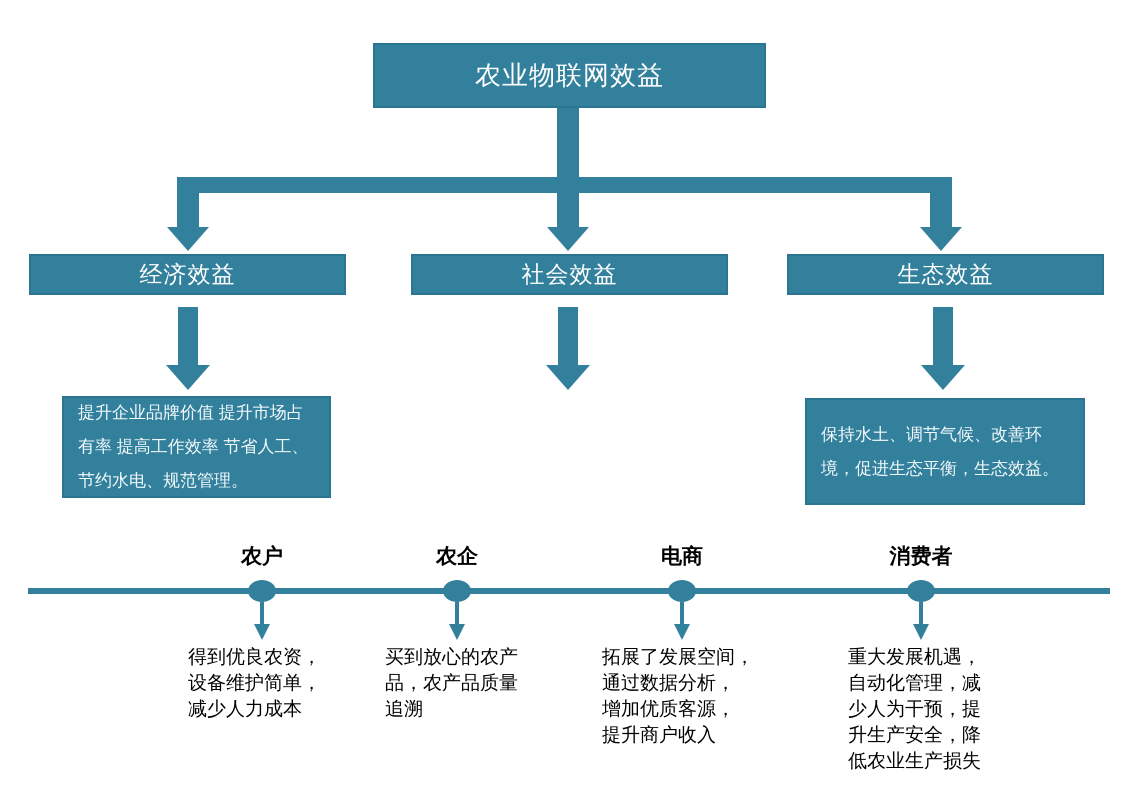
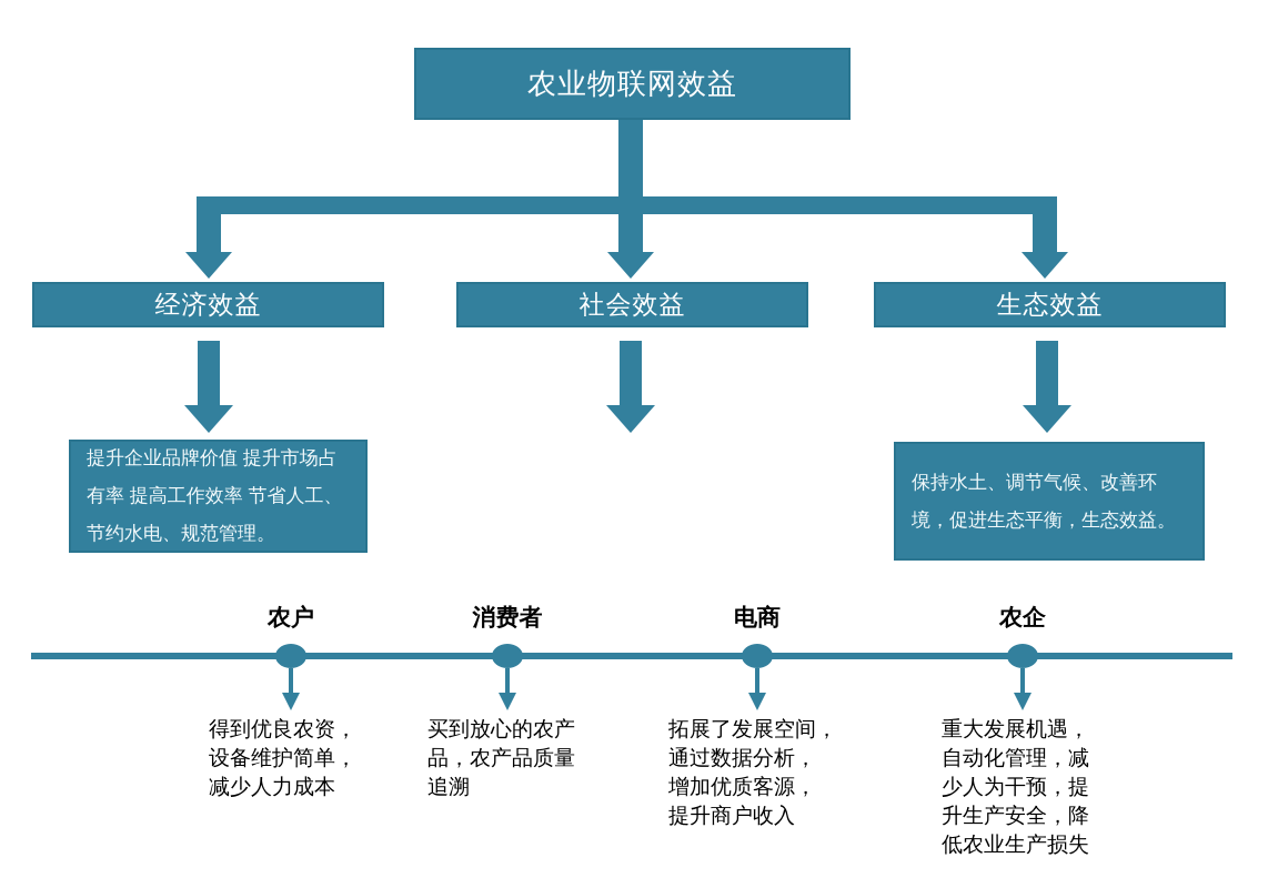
  农业物联网效益
  经济效益
  社会效益
  生态效益
  提升企业品牌价值 提升市场占有率 提高工作效率 节省人工、节约水电、规范管理。
  保持水土、调节气候、改善环境，促进生态平衡，生态效益。
  农户
- 农企
+ 消费者
  电商
- 消费者
+ 农企
  得到优良农资，
  设备维护简单，
  减少人力成本
  买到放心的农产
  品，农产品质量
  追溯
  拓展了发展空间，
  通过数据分析，
  增加优质客源，
  提升商户收入
  重大发展机遇，
  自动化管理，减
  少人为干预，提
  升生产安全，降
  低农业生产损失
